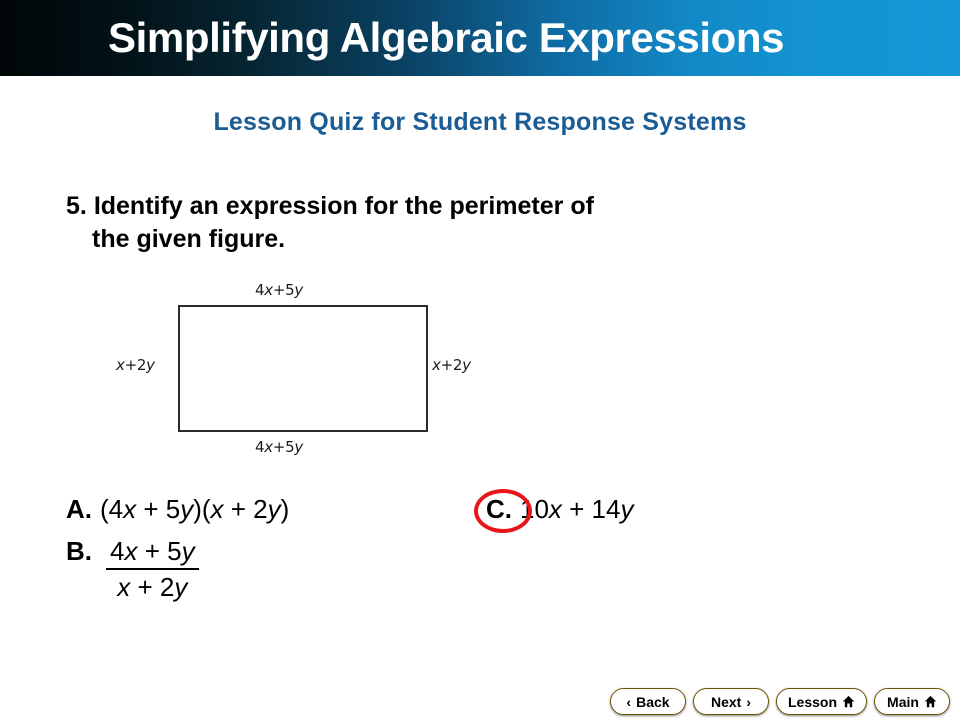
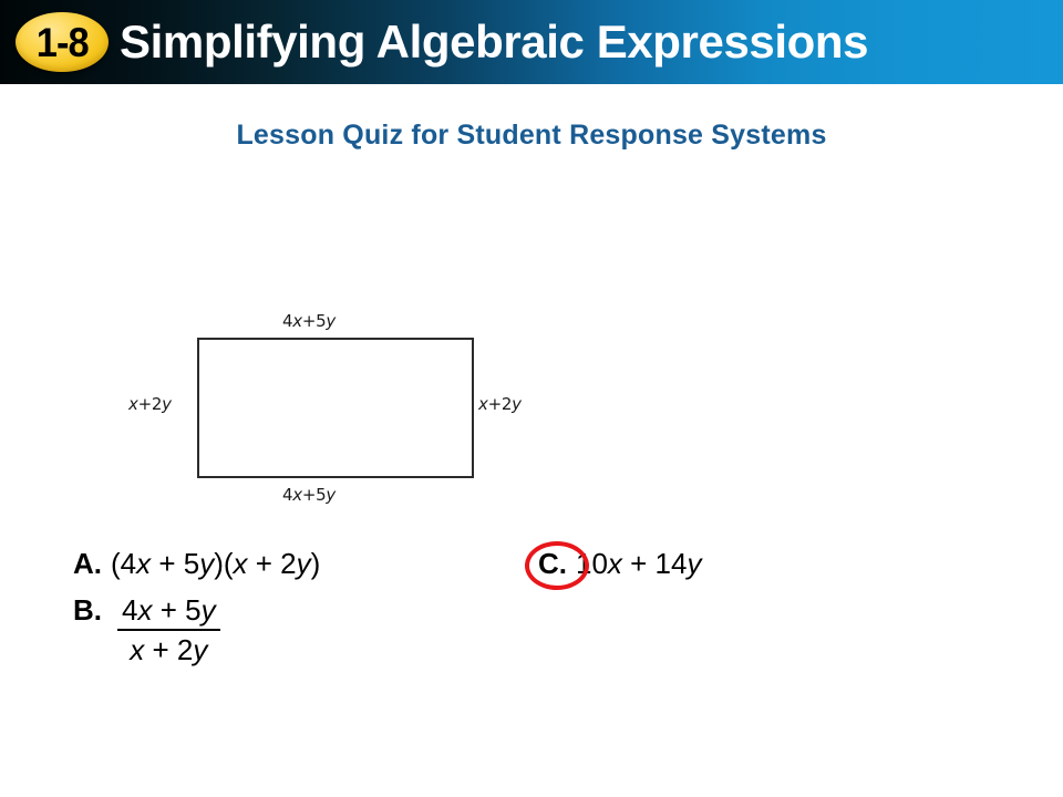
+ 1-8
  Simplifying Algebraic Expressions
  Lesson Quiz for Student Response Systems
- 5. Identify an expression for the perimeter of
- the given figure.
  4x+5y
  4x+5y
  x+2y
  x+2y
  A. (4x + 5y)(x + 2y)
  B.
  4x + 5y
  x + 2y
  C. 10x + 14y
- ‹
- Back
- Next
- ›
- Lesson
- Main
